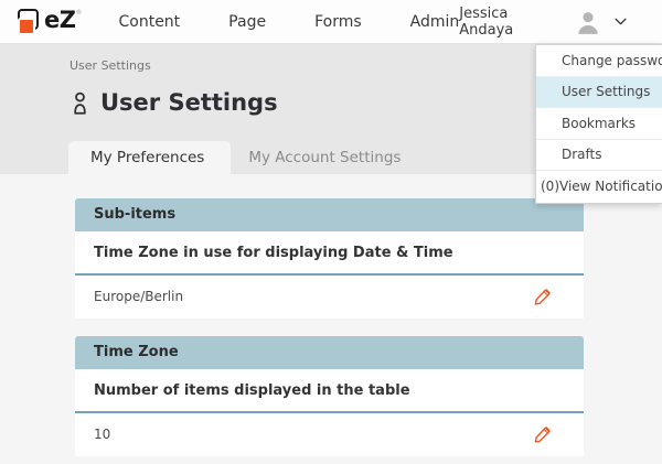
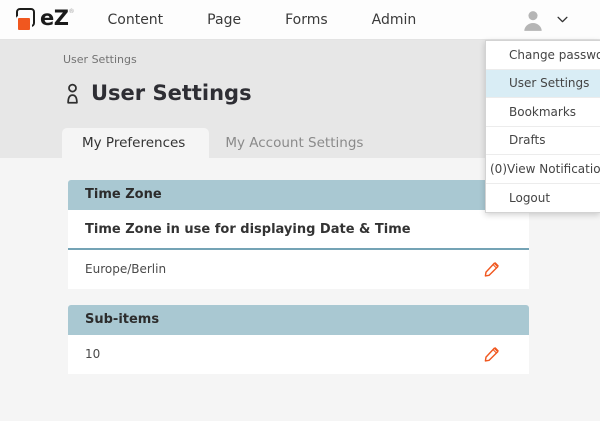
  eZ
  Content
  Page
  Forms
  Admin
- Jessica Andaya
  User Settings
  User Settings
  My Preferences
  My Account Settings
- Sub-items
+ Time Zone
  Time Zone in use for displaying Date & Time
  Europe/Berlin
- Time Zone
+ Sub-items
- Number of items displayed in the table
  10
  Change passw
  User Settings
  Bookmarks
  Drafts
  (0)
  View Notificatio
+ Logout
